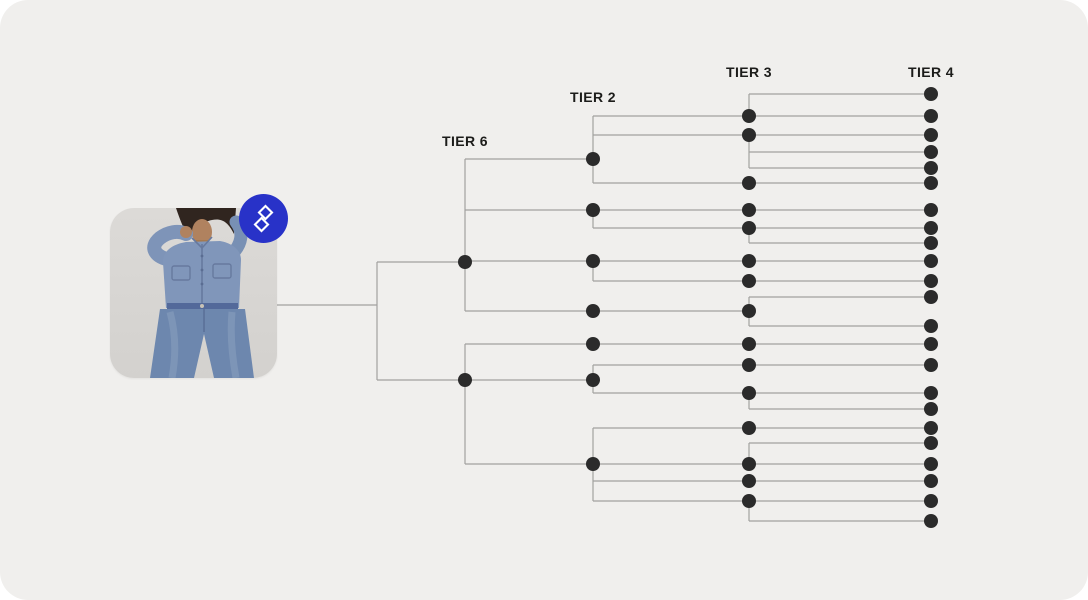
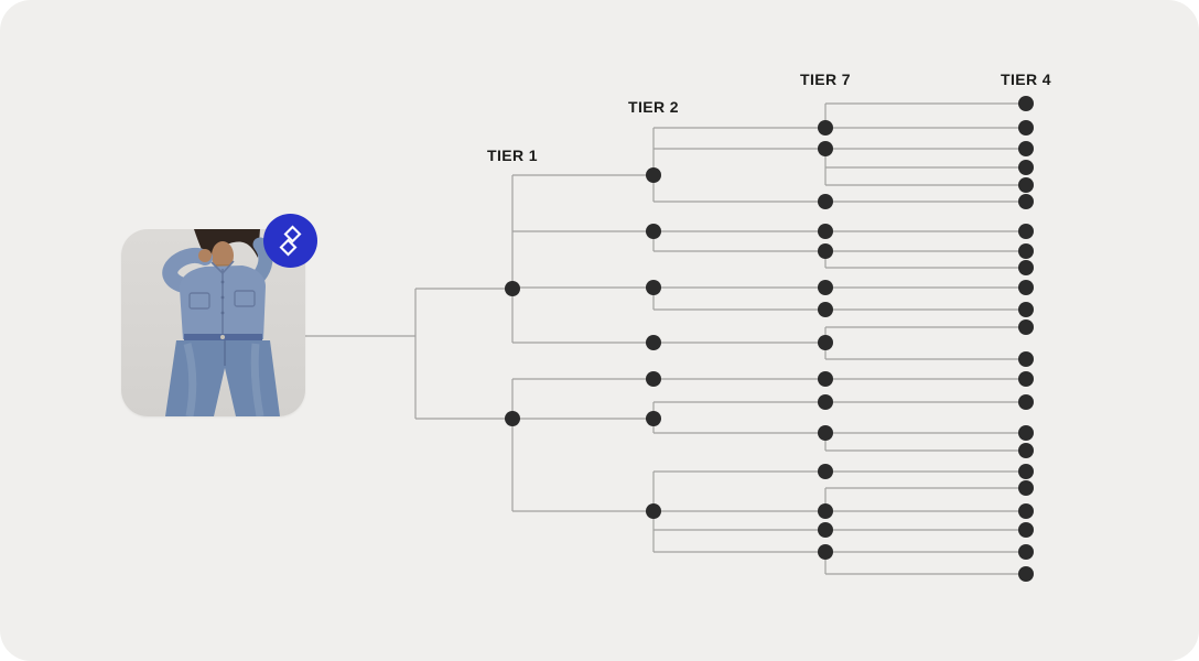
- TIER 6
+ TIER 1
  TIER 2
- TIER 3
+ TIER 7
  TIER 4
